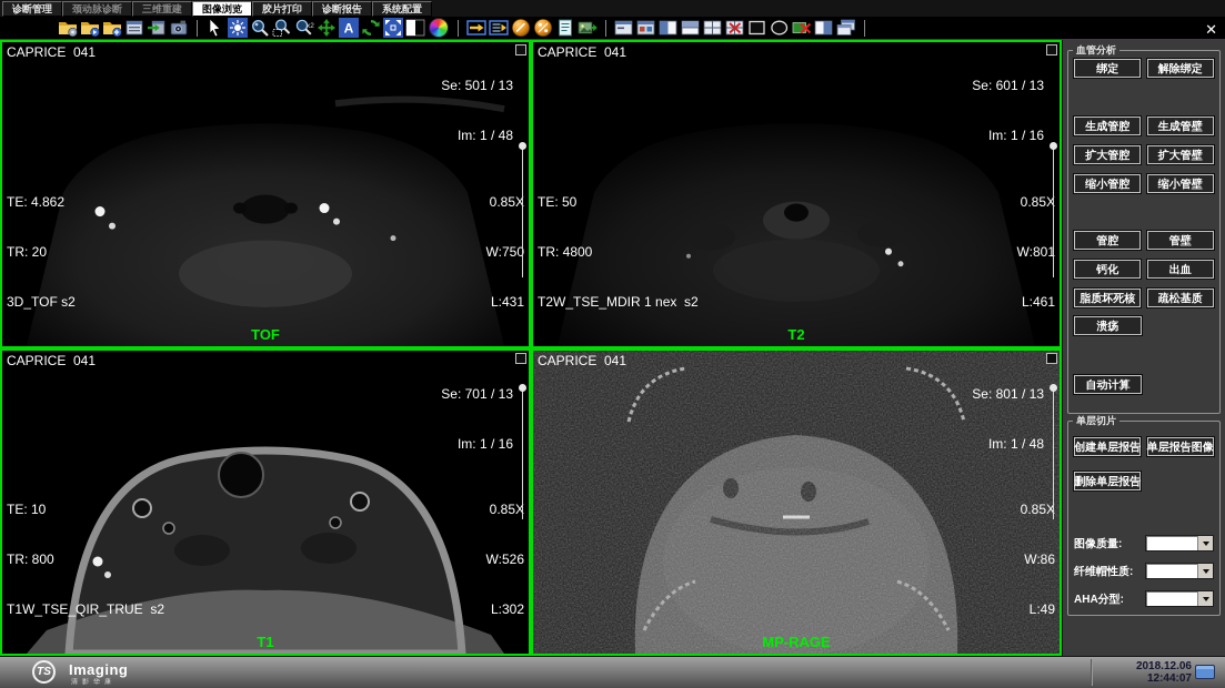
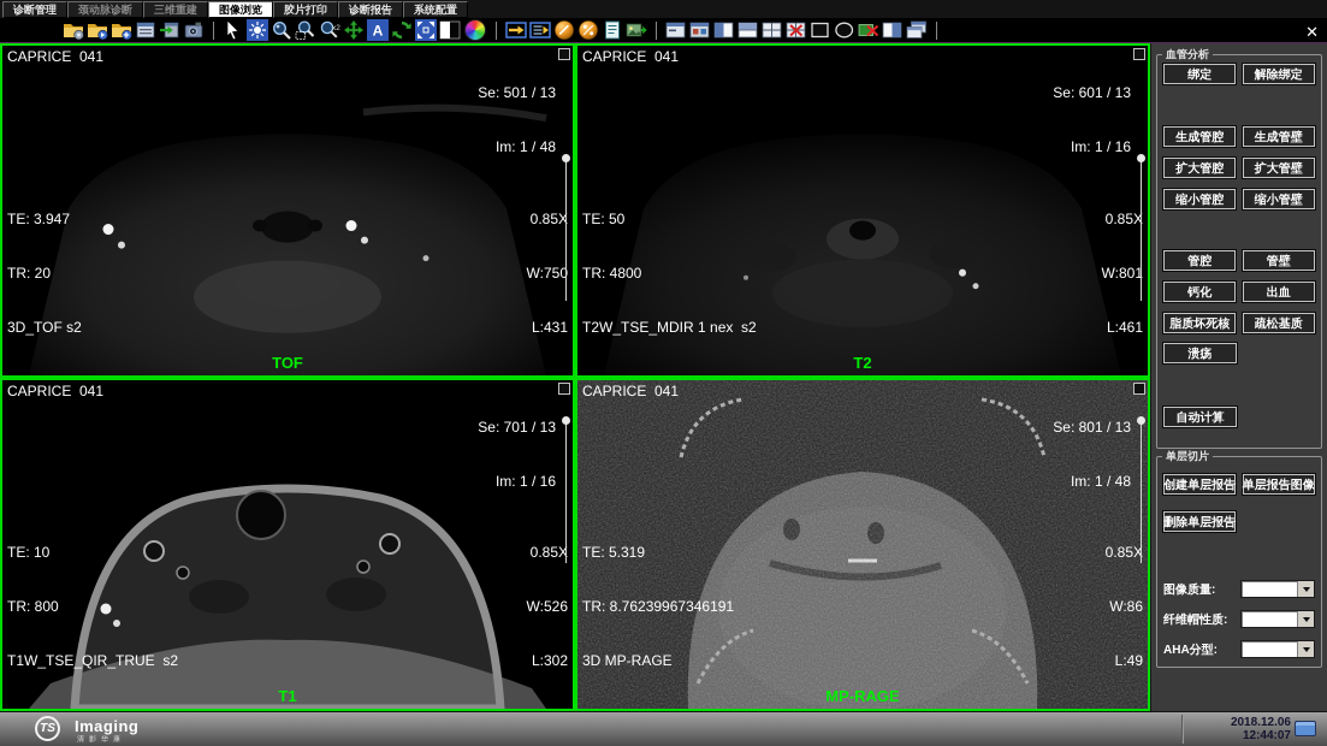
  诊断管理
  颈动脉诊断
  三维重建
  图像浏览
  胶片打印
  诊断报告
  系统配置
  A
  ✕
  CAPRICE 041
  Se: 501 / 13
  Im: 1 / 48
- TE: 4.862
+ TE: 3.947
  TR: 20
  3D_TOF s2
  0.85X
  W:750
  L:431
  TOF
  CAPRICE 041
  Se: 601 / 13
  Im: 1 / 16
  TE: 50
  TR: 4800
  T2W_TSE_MDIR 1 nex s2
  0.85X
  W:801
  L:461
  T2
  CAPRICE 041
  Se: 701 / 13
  Im: 1 / 16
  TE: 10
  TR: 800
  T1W_TSE_QIR_TRUE s2
  0.85X
  W:526
  L:302
  T1
  CAPRICE 041
  Se: 801 / 13
  Im: 1 / 48
+ TE: 5.319
+ TR: 8.76239967346191
+ 3D MP-RAGE
  0.85X
  W:86
  L:49
  MP-RAGE
  血管分析
  绑定
  解除绑定
  生成管腔
  生成管壁
  扩大管腔
  扩大管壁
  缩小管腔
  缩小管壁
  管腔
  管壁
  钙化
  出血
  脂质坏死核
  疏松基质
  溃疡
  自动计算
  单层切片
  创建单层报告
  单层报告图像
  删除单层报告
  图像质量:
  纤维帽性质:
  AHA分型:
  TS
  Imaging
  2018.12.06
  12:44:07
